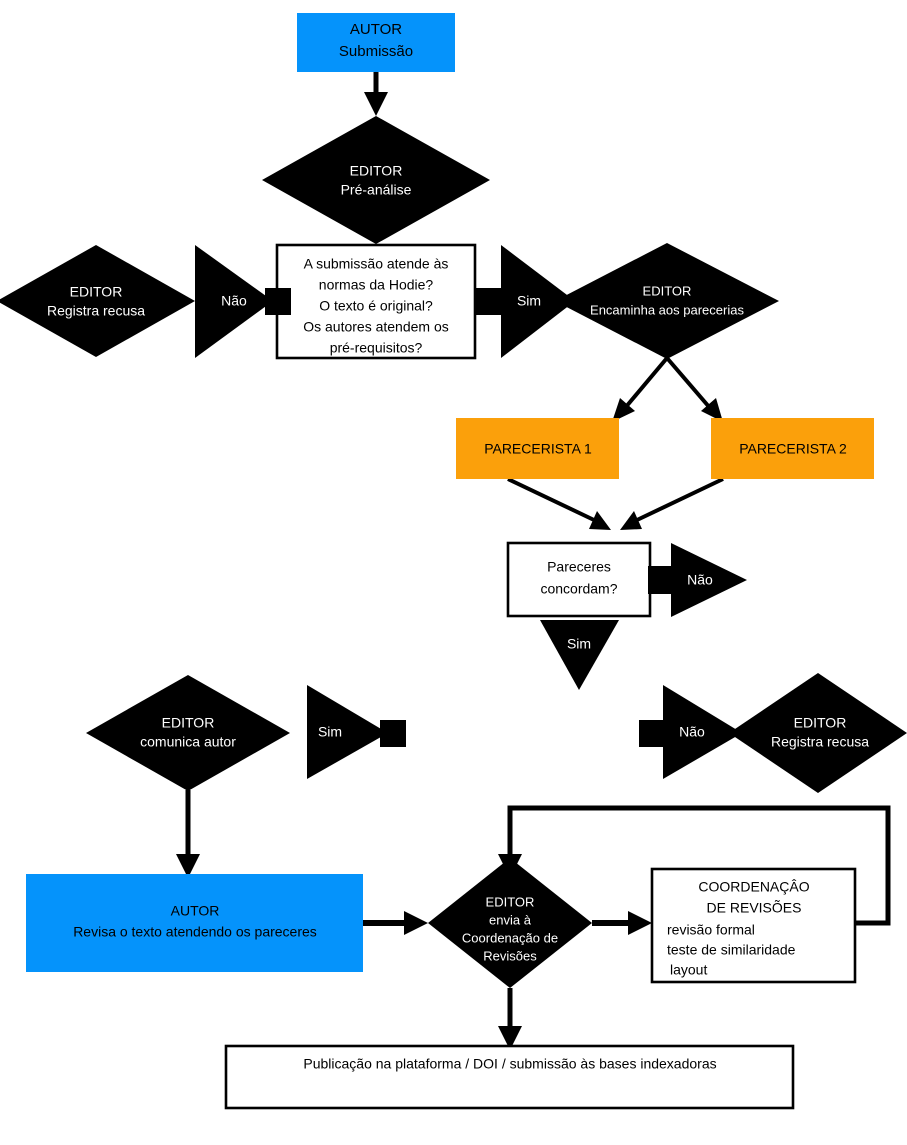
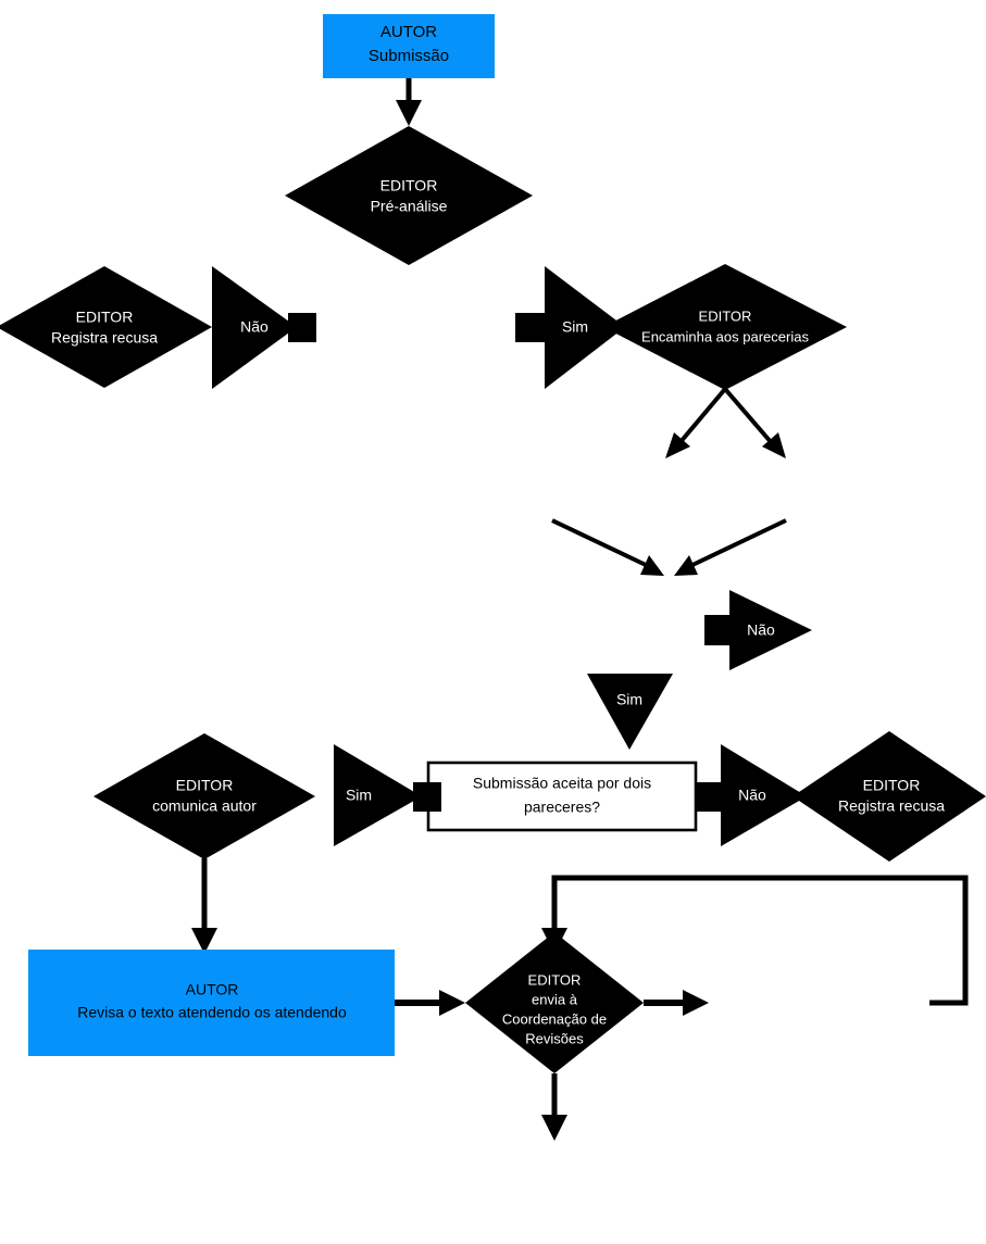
  AUTOR
  Submissão
  EDITOR
  Pré-análise
- A submissão atende às
- normas da Hodie?
- O texto é original?
- Os autores atendem os
- pré-requisitos?
  Não
  EDITOR
  Registra recusa
  Sim
  EDITOR
  Encaminha aos parecerias
- PARECERISTA 1
- PARECERISTA 2
- Pareceres
- concordam?
  Não
  Sim
+ Submissão aceita por dois
+ pareceres?
  Sim
  EDITOR
  comunica autor
  Não
  EDITOR
  Registra recusa
  AUTOR
- Revisa o texto atendendo os pareceres
+ Revisa o texto atendendo os atendendo
  EDITOR
  envia à
  Coordenação de
  Revisões
- COORDENAÇÂO
- DE REVISÕES
- revisão formal
- teste de similaridade
- layout
- Publicação na plataforma / DOI / submissão às bases indexadoras
